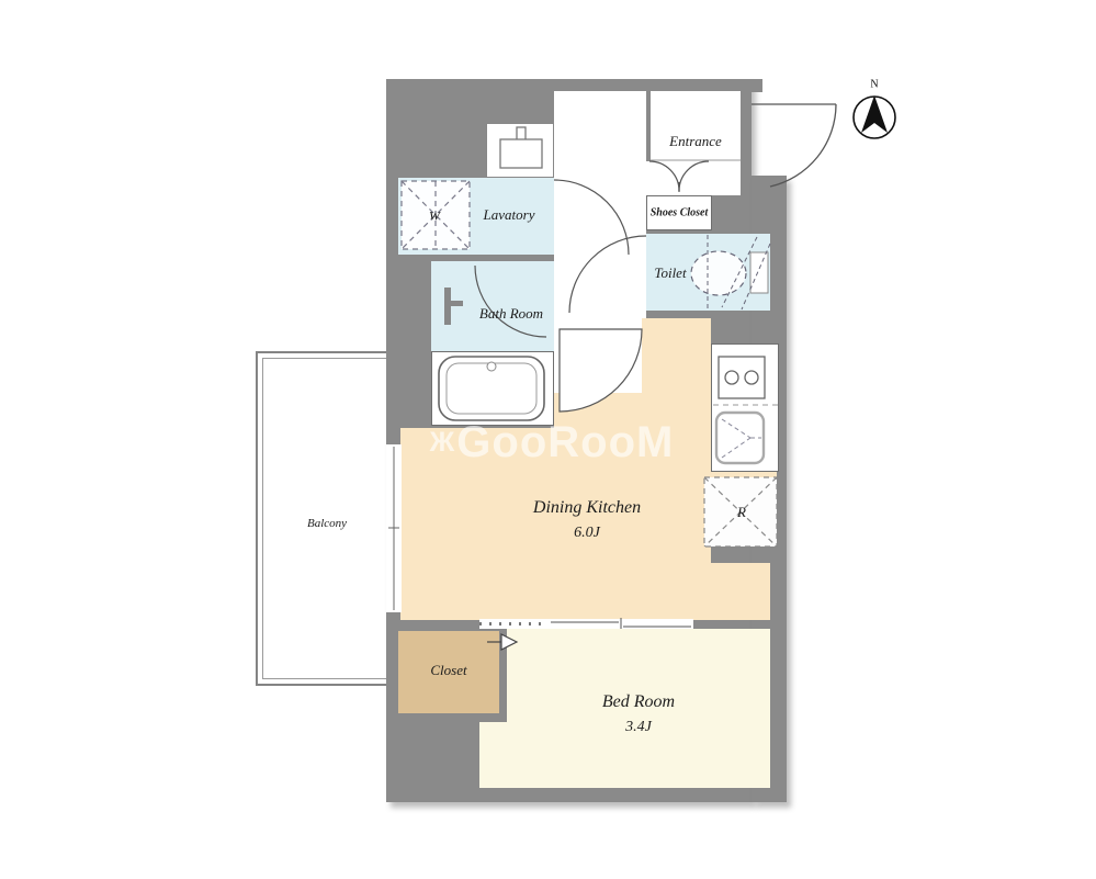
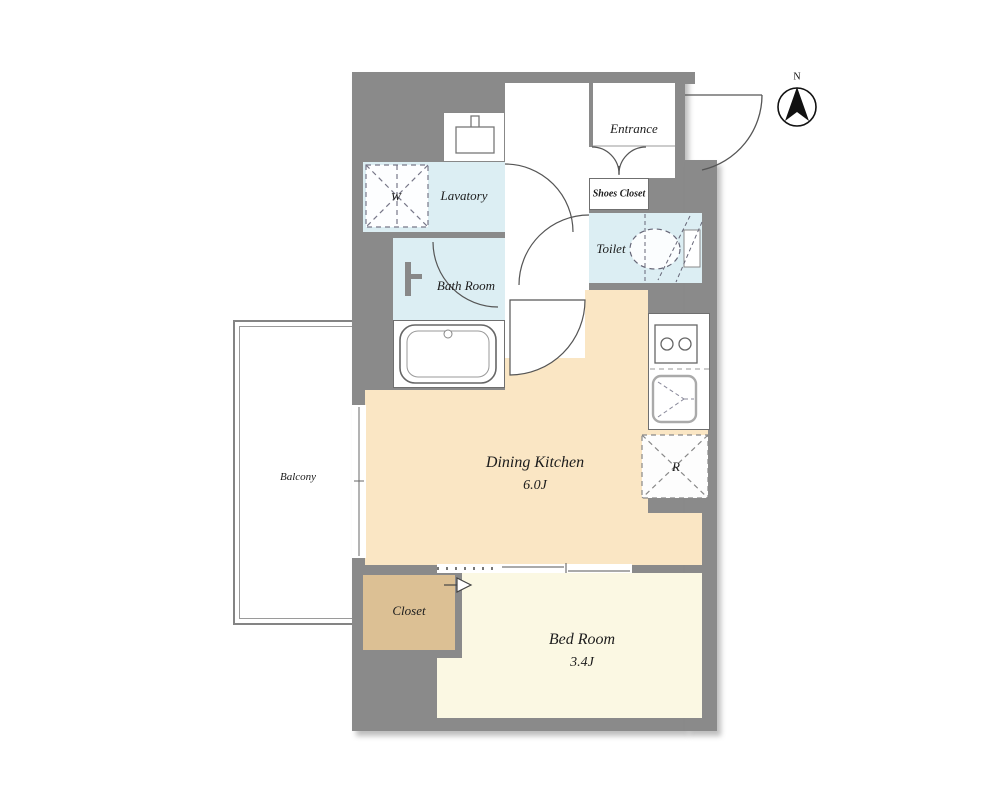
  Entrance
  Shoes Closet
  Lavatory
  W
  Toilet
  Bath Room
  Dining Kitchen
  6.0J
  R
  Bed Room
  3.4J
  Closet
  Balcony
  N
- Ж
- GooRooM
